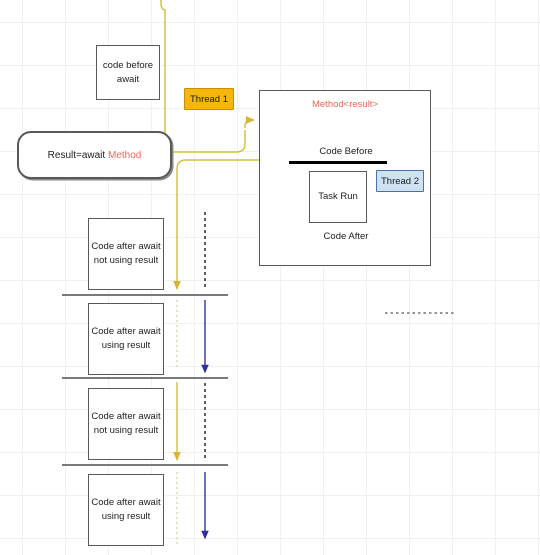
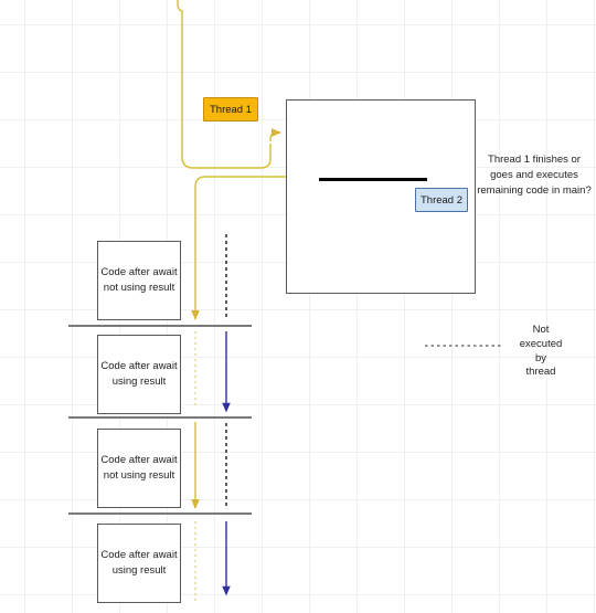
- code before await
- Result=await Method
  Code after await
  not using result
  Code after await
  using result
  Code after await
  not using result
  Code after await
  using result
  Thread 1
- Method<result>
- Code Before
- Task Run
- Code After
  Thread 2
+ Thread 1 finishes or goes and executes remaining code in main?
+ Not
+ executed
+ by
+ thread
